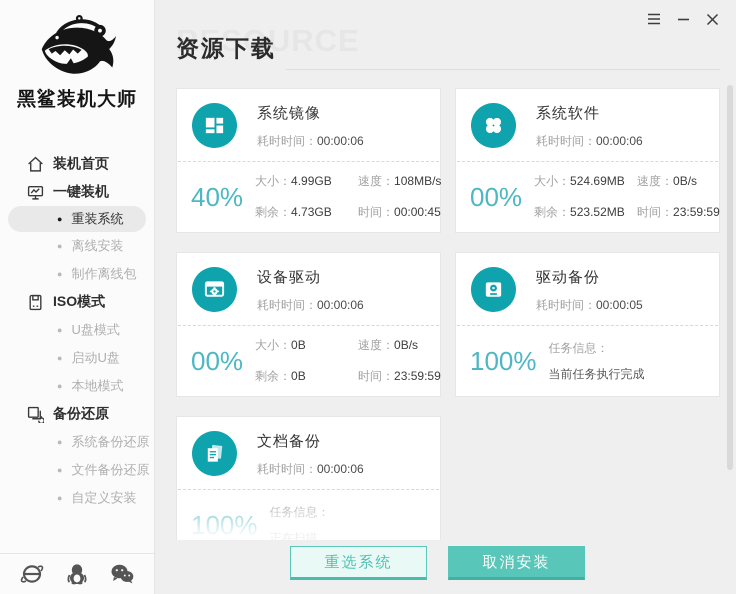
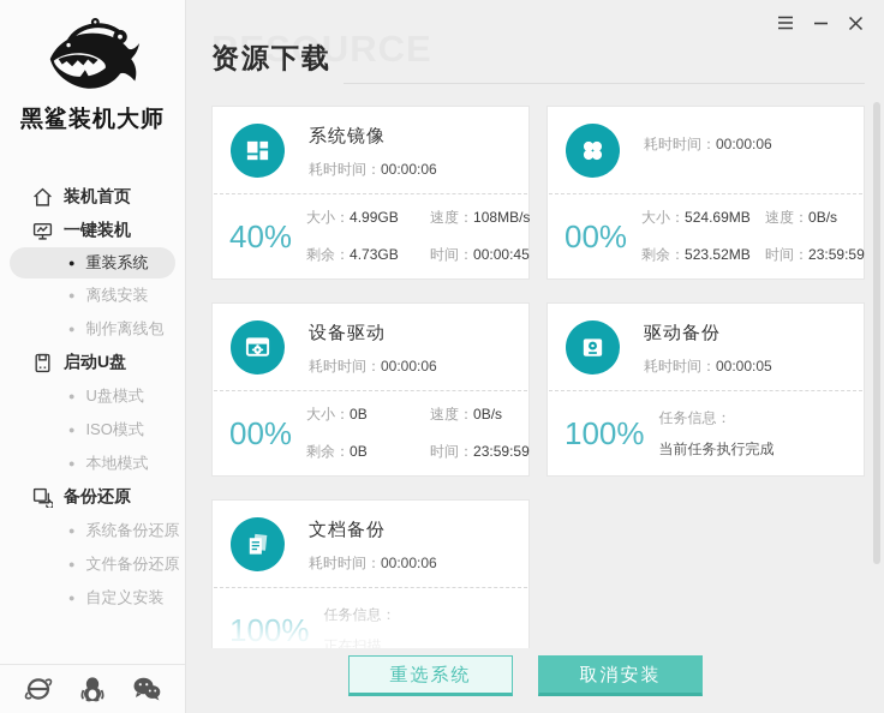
  黑鲨装机大师
  装机首页
  一键装机
  ●
  重装系统
  ●
  离线安装
  ●
  制作离线包
- ISO模式
+ 启动U盘
  ●
  U盘模式
  ●
- 启动U盘
+ ISO模式
  ●
  本地模式
  备份还原
  ●
  系统备份还原
  ●
  文件备份还原
  ●
  自定义安装
  RESOURCE
  资源下载
  系统镜像
  耗时时间：00:00:06
  40%
  大小：4.99GB
  速度：108MB/s
  剩余：4.73GB
  时间：00:00:45
- 系统软件
  耗时时间：00:00:06
  00%
  大小：524.69MB
  速度：0B/s
  剩余：523.52MB
  时间：23:59:59
  设备驱动
  耗时时间：00:00:06
  00%
  大小：0B
  速度：0B/s
  剩余：0B
  时间：23:59:59
  驱动备份
  耗时时间：00:00:05
  100%
  任务信息：
  当前任务执行完成
  文档备份
  耗时时间：00:00:06
  重选系统
  取消安装
